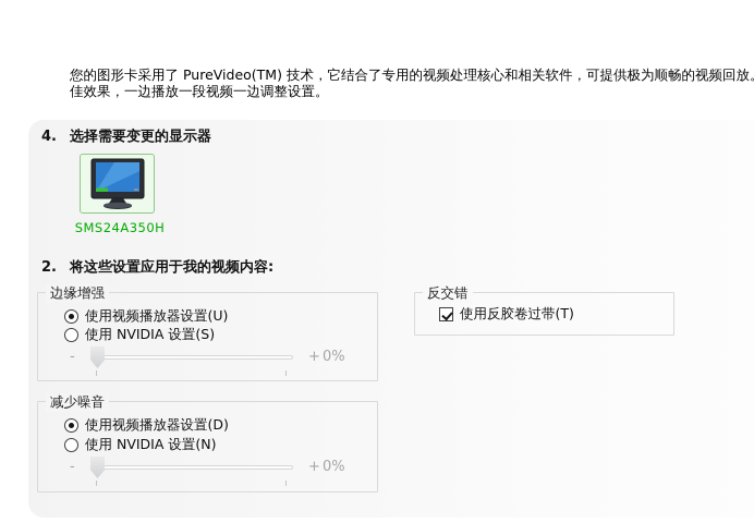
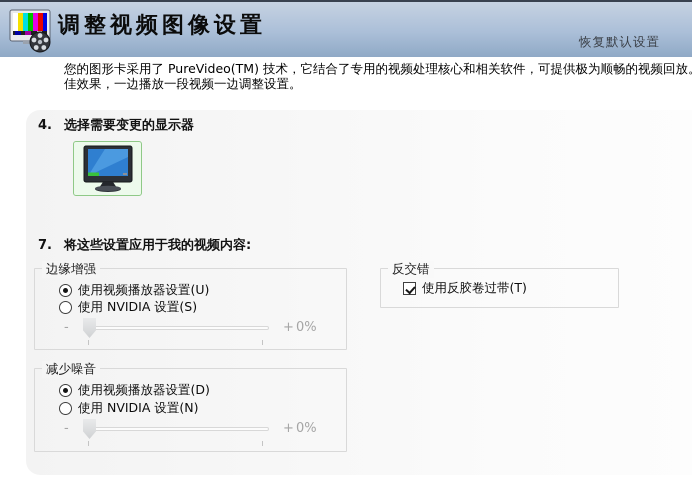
+ 调整视频图像设置
+ 恢复默认设置
  您的图形卡采用了 PureVideo(TM) 技术，它结合了专用的视频处理核心和相关软件，可提供极为顺畅的视频回放
  佳效果，一边播放一段视频一边调整设置。
  4. 选择需要变更的显示器
- SMS24A350H
- 2. 将这些设置应用于我的视频内容:
+ 7. 将这些设置应用于我的视频内容:
  边缘增强
  使用视频播放器设置(U)
  使用 NVIDIA 设置(S)
  -
  +
  0%
  反交错
  使用反胶卷过带(T)
  减少噪音
  使用视频播放器设置(D)
  使用 NVIDIA 设置(N)
  -
  +
  0%
